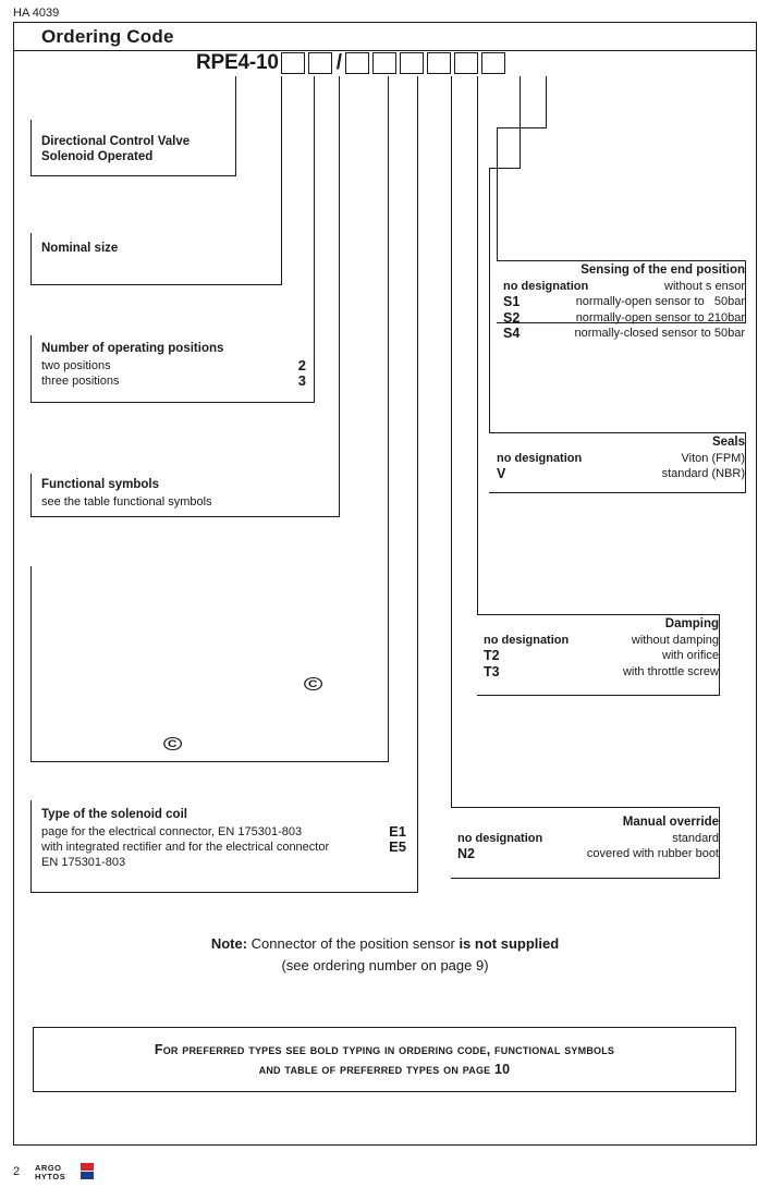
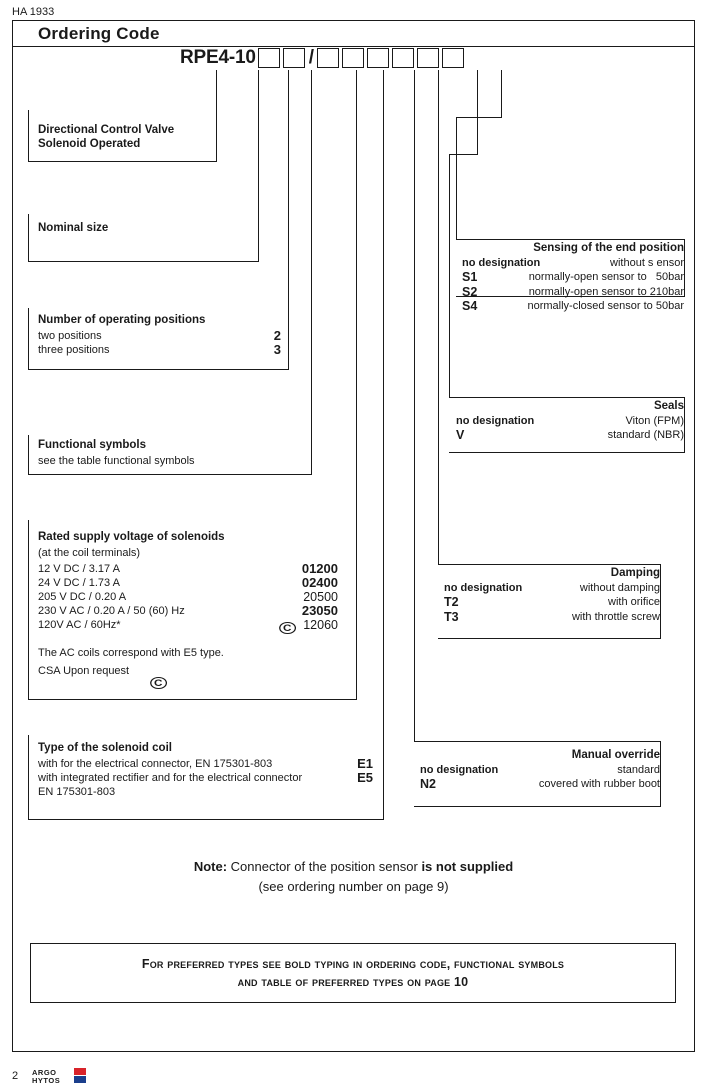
- HA 4039
+ HA 1933
  Ordering Code
  RPE4-10
  /
  Directional Control Valve
  Solenoid Operated
  Nominal size
  Number of operating positions
  two positions
  2
  three positions
  3
  Functional symbols
  see the table functional symbols
+ Rated supply voltage of solenoids
+ (at the coil terminals)
+ 12 V DC / 3.17 A
+ 01200
+ 24 V DC / 1.73 A
+ 02400
+ 205 V DC / 0.20 A
+ 20500
+ 230 V AC / 0.20 A / 50 (60) Hz
+ 23050
+ 120V AC / 60Hz*
+ 12060
+ The AC coils correspond with E5 type.
+ CSA Upon request
  C
  C
  Type of the solenoid coil
- page for the electrical connector, EN 175301-803
+ with for the electrical connector, EN 175301-803
  E1
  with integrated rectifier and for the electrical connector
  E5
  EN 175301-803
  Sensing of the end position
  no designation
  without s ensor
  S1
  normally-open sensor to 50bar
  S2
  normally-open sensor to 210bar
  S4
  normally-closed sensor to 50bar
  Seals
  no designation
  Viton (FPM)
  V
  standard (NBR)
  Damping
  no designation
  without damping
  T2
  with orifice
  T3
  with throttle screw
  Manual override
  no designation
  standard
  N2
  covered with rubber boot
  Note: Connector of the position sensor is not supplied
  (see ordering number on page 9)
  For preferred types see bold typing in ordering code, functional symbols
  and table of preferred types on page 10
  2
  ARGO
  HYTOS
